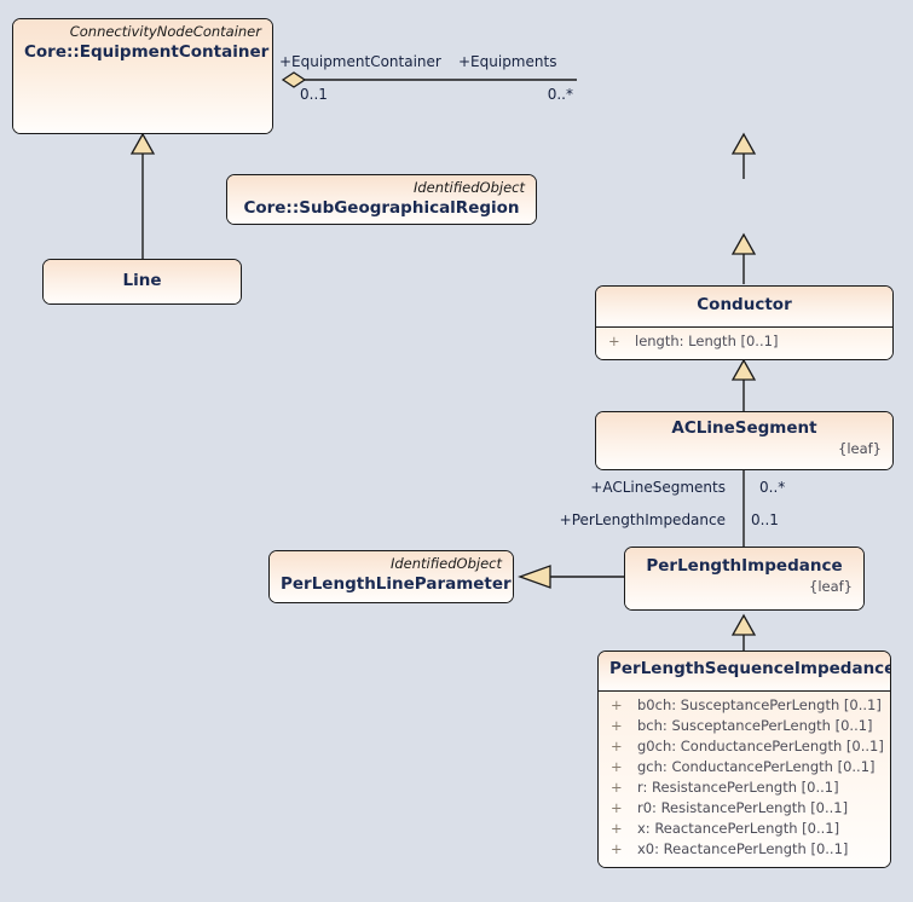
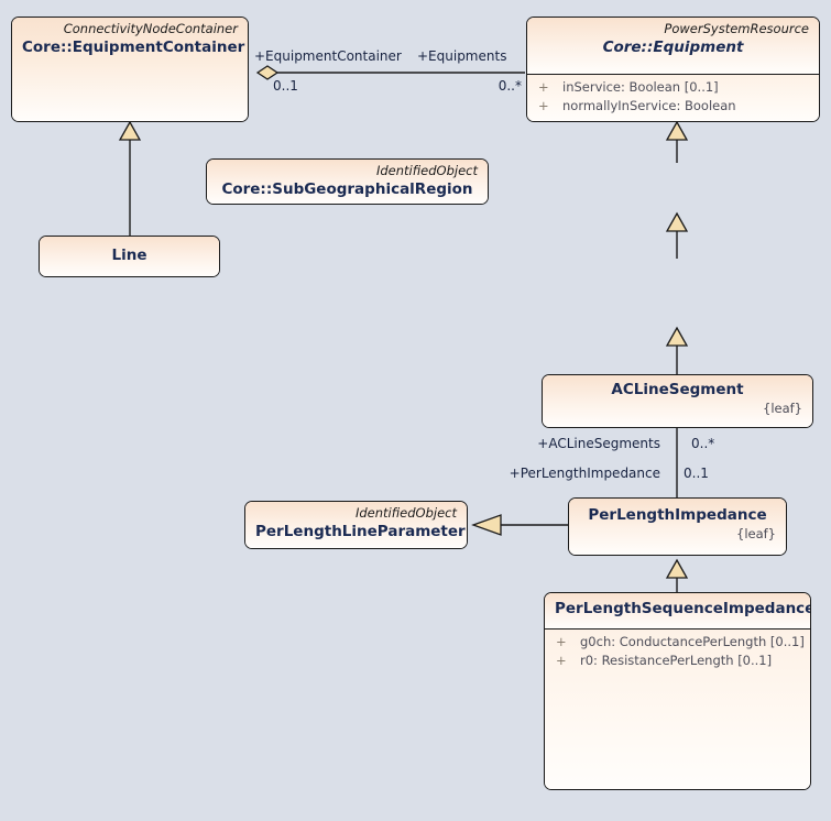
  ConnectivityNodeContainer
  Core::EquipmentContainer
+ PowerSystemResource
+ Core::Equipment
+ + inService: Boolean [0..1]
+ + normallyInService: Boolean
  IdentifiedObject
  Core::SubGeographicalRegion
  Line
- Conductor
- + length: Length [0..1]
  ACLineSegment
  {leaf}
  IdentifiedObject
  PerLengthLineParameter
  PerLengthImpedance
  {leaf}
  PerLengthSequenceImpedance
- + b0ch: SusceptancePerLength [0..1]
- + bch: SusceptancePerLength [0..1]
  + g0ch: ConductancePerLength [0..1]
- + gch: ConductancePerLength [0..1]
- + r: ResistancePerLength [0..1]
  + r0: ResistancePerLength [0..1]
- + x: ReactancePerLength [0..1]
- + x0: ReactancePerLength [0..1]
  +EquipmentContainer
  0..1
  +Equipments
  0..*
  +ACLineSegments
  0..*
  +PerLengthImpedance
  0..1
